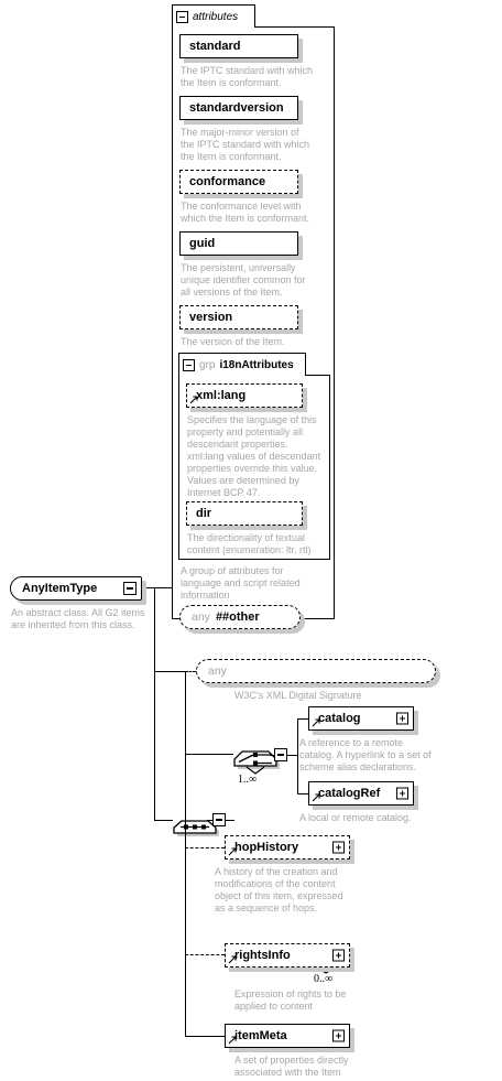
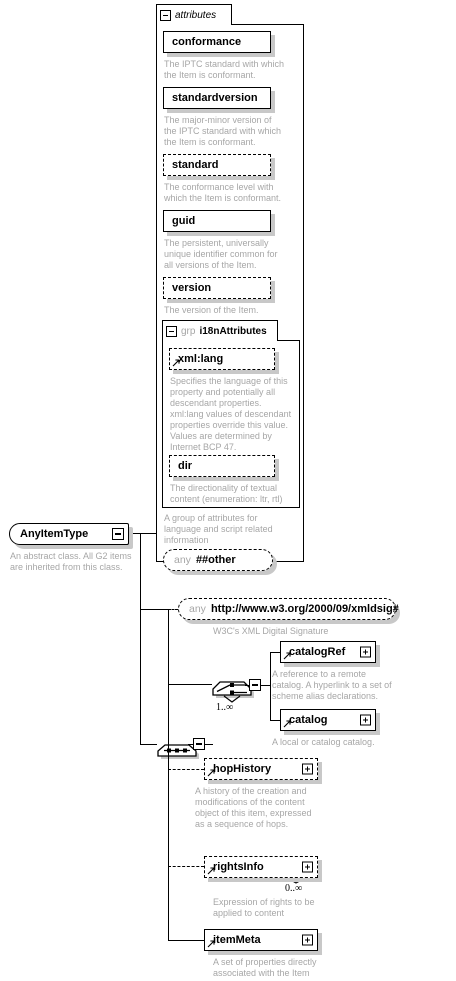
  attributes
- standard
+ conformance
  The IPTC standard with which
  the Item is conformant.
  standardversion
  The major-minor version of
  the IPTC standard with which
  the Item is conformant.
- conformance
+ standard
  The conformance level with
  which the Item is conformant.
  guid
  The persistent, universally
  unique identifier common for
  all versions of the Item.
  version
  The version of the Item.
  grp
  i18nAttributes
  xml:lang
  Specifies the language of this
  property and potentially all
  descendant properties.
  xml:lang values of descendant
  properties override this value.
  Values are determined by
  Internet BCP 47.
  dir
  The directionality of textual
  content (enumeration: ltr, rtl)
  A group of attributes for
  language and script related
  information
  any
  ##other
  AnyItemType
  An abstract class. All G2 items
  are inherited from this class.
  any
+ http://www.w3.org/2000/09/xmldsig#
  W3C's XML Digital Signature
  1..∞
- catalog
+ catalogRef
  A reference to a remote
  catalog. A hyperlink to a set of
  scheme alias declarations.
- catalogRef
+ catalog
- A local or remote catalog.
+ A local or catalog catalog.
  hopHistory
  A history of the creation and
  modifications of the content
  object of this item, expressed
  as a sequence of hops.
  rightsInfo
  0..∞
  Expression of rights to be
  applied to content
  itemMeta
  A set of properties directly
  associated with the Item
